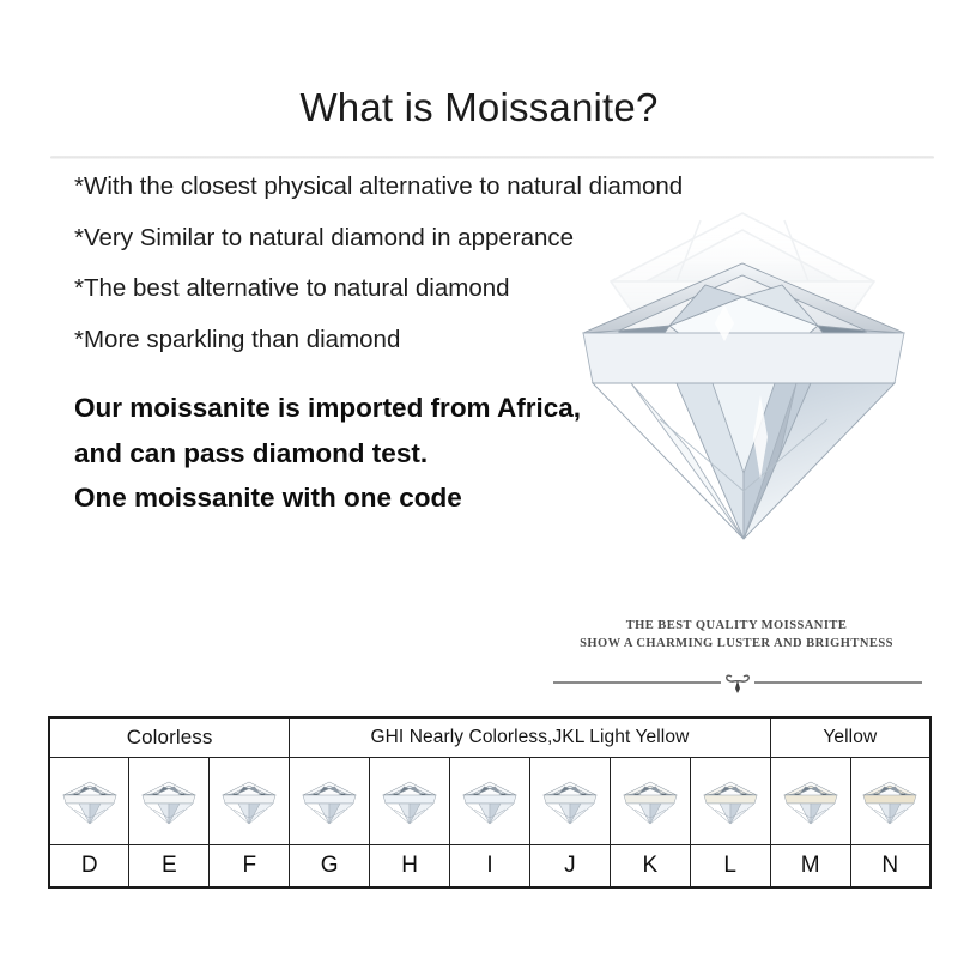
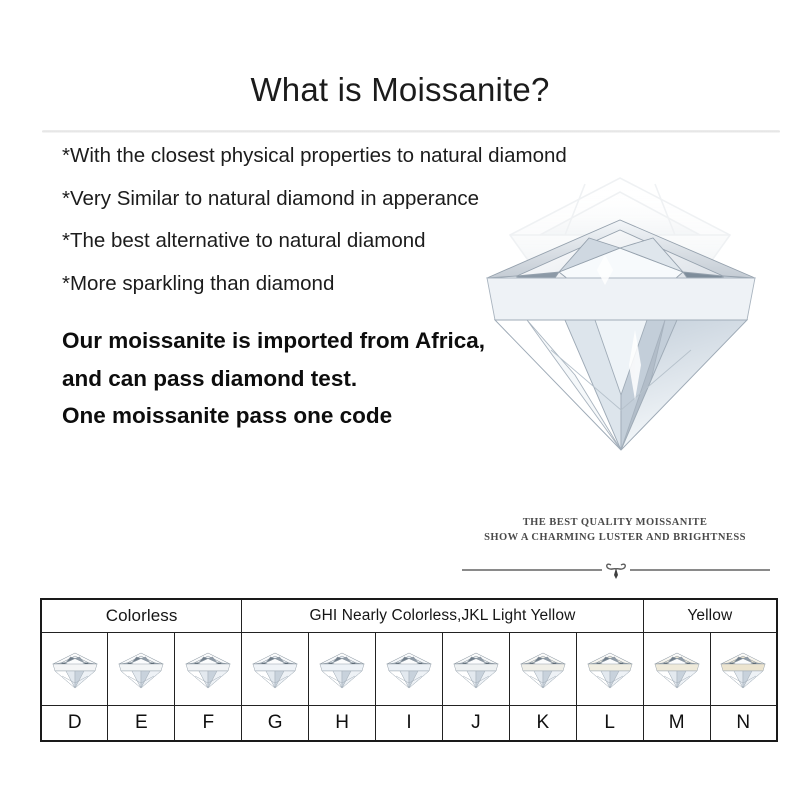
  What is Moissanite?
- *With the closest physical alternative to natural diamond
+ *With the closest physical properties to natural diamond
  *Very Similar to natural diamond in apperance
  *The best alternative to natural diamond
  *More sparkling than diamond
  Our moissanite is imported from Africa,
  and can pass diamond test.
- One moissanite with one code
+ One moissanite pass one code
  THE BEST QUALITY MOISSANITE
  SHOW A CHARMING LUSTER AND BRIGHTNESS
  Colorless	GHI Nearly Colorless,JKL Light Yellow	Yellow
  D	E	F	G	H	I	J	K	L	M	N
